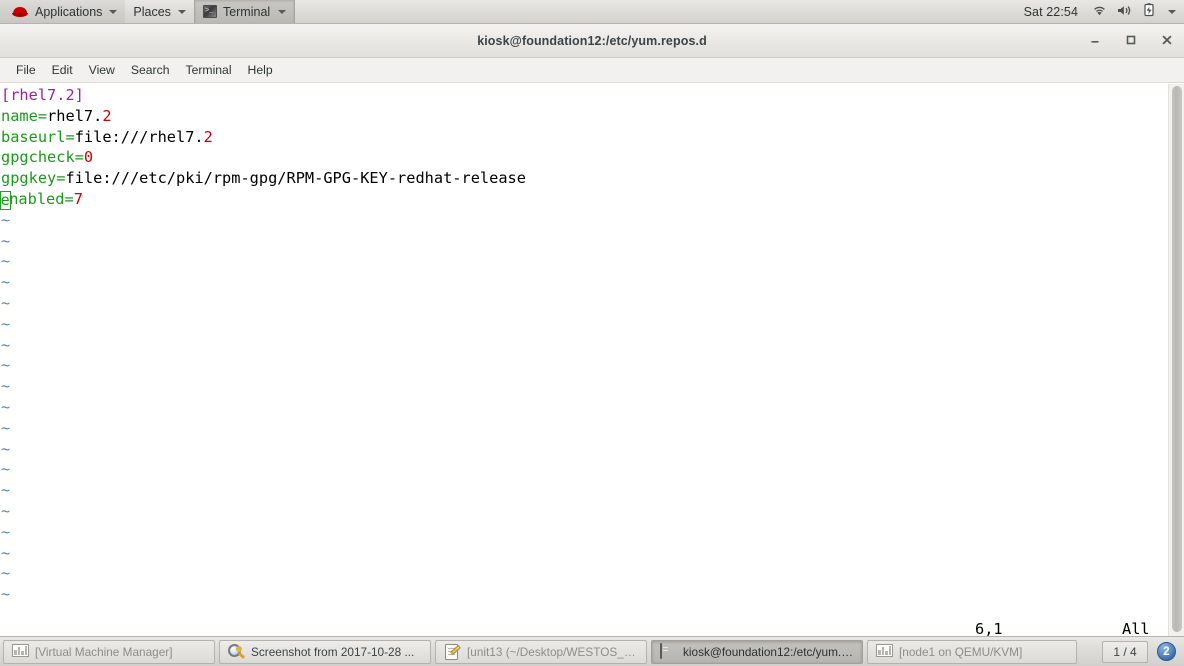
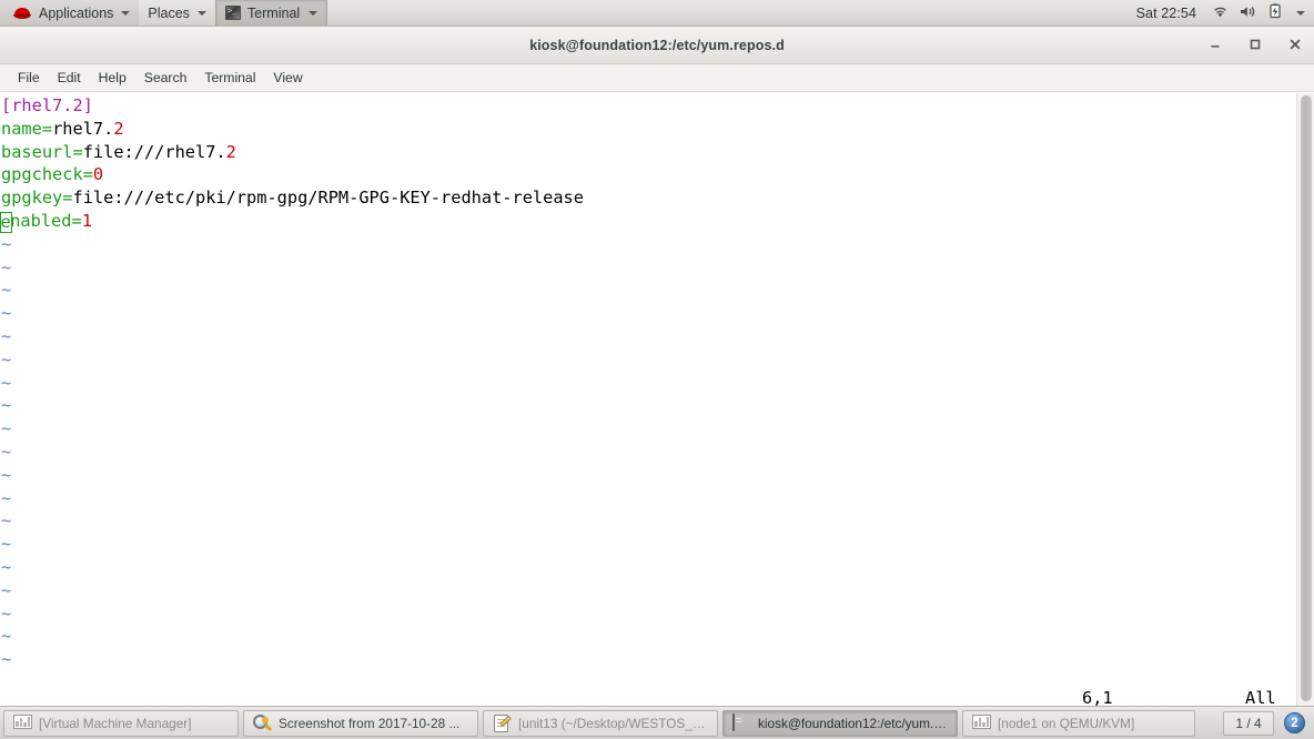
  Applications
  Places
  >_
  Terminal
  Sat 22:54
  kiosk@foundation12:/etc/yum.repos.d
  File
  Edit
- View
+ Help
  Search
  Terminal
- Help
+ View
  [rhel7.2]
  name=rhel7.2
  baseurl=file:///rhel7.2
  gpgcheck=0
  gpgkey=file:///etc/pki/rpm-gpg/RPM-GPG-KEY-redhat-release
- enabled=7
+ enabled=1
  ~
  ~
  ~
  ~
  ~
  ~
  ~
  ~
  ~
  ~
  ~
  ~
  ~
  ~
  ~
  ~
  ~
  ~
  ~
  6,1
  All
  [Virtual Machine Manager]
  Screenshot from 2017-10-28 ...
  [unit13 (~/Desktop/WESTOS_O..
  kiosk@foundation12:/etc/yum.r...
  [node1 on QEMU/KVM]
  1 / 4
  2
